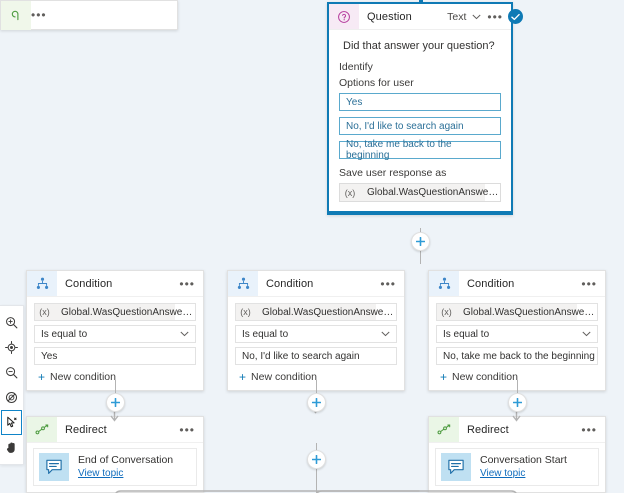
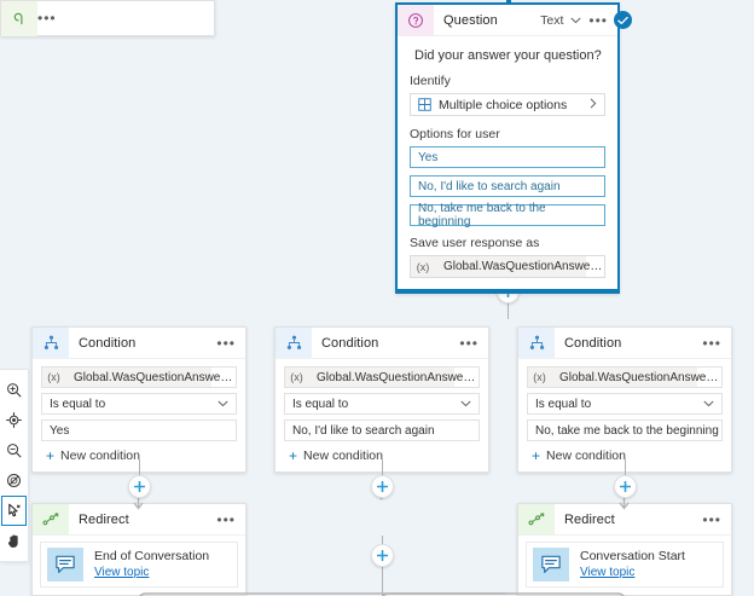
  Question
  Text
  •••
- Did that answer your question?
+ Did your answer your question?
  Identify
+ Multiple choice options
  Options for user
  Yes
  No, I'd like to search again
  No, take me back to the beginning
  Save user response as
  (x)
  Global.WasQuestionAnswe…
  Condition
  •••
  (x)
  Global.WasQuestionAnswe…
  Is equal to
  Yes
  +
  New condition
  Condition
  •••
  (x)
  Global.WasQuestionAnswe…
  Is equal to
  No, I'd like to search again
  +
  New condition
  Condition
  •••
  (x)
  Global.WasQuestionAnswe…
  Is equal to
  No, take me back to the beginning
  +
  New condition
  Redirect
  •••
  End of Conversation
  View topic
  •••
  Redirect
  •••
  Conversation Start
  View topic
